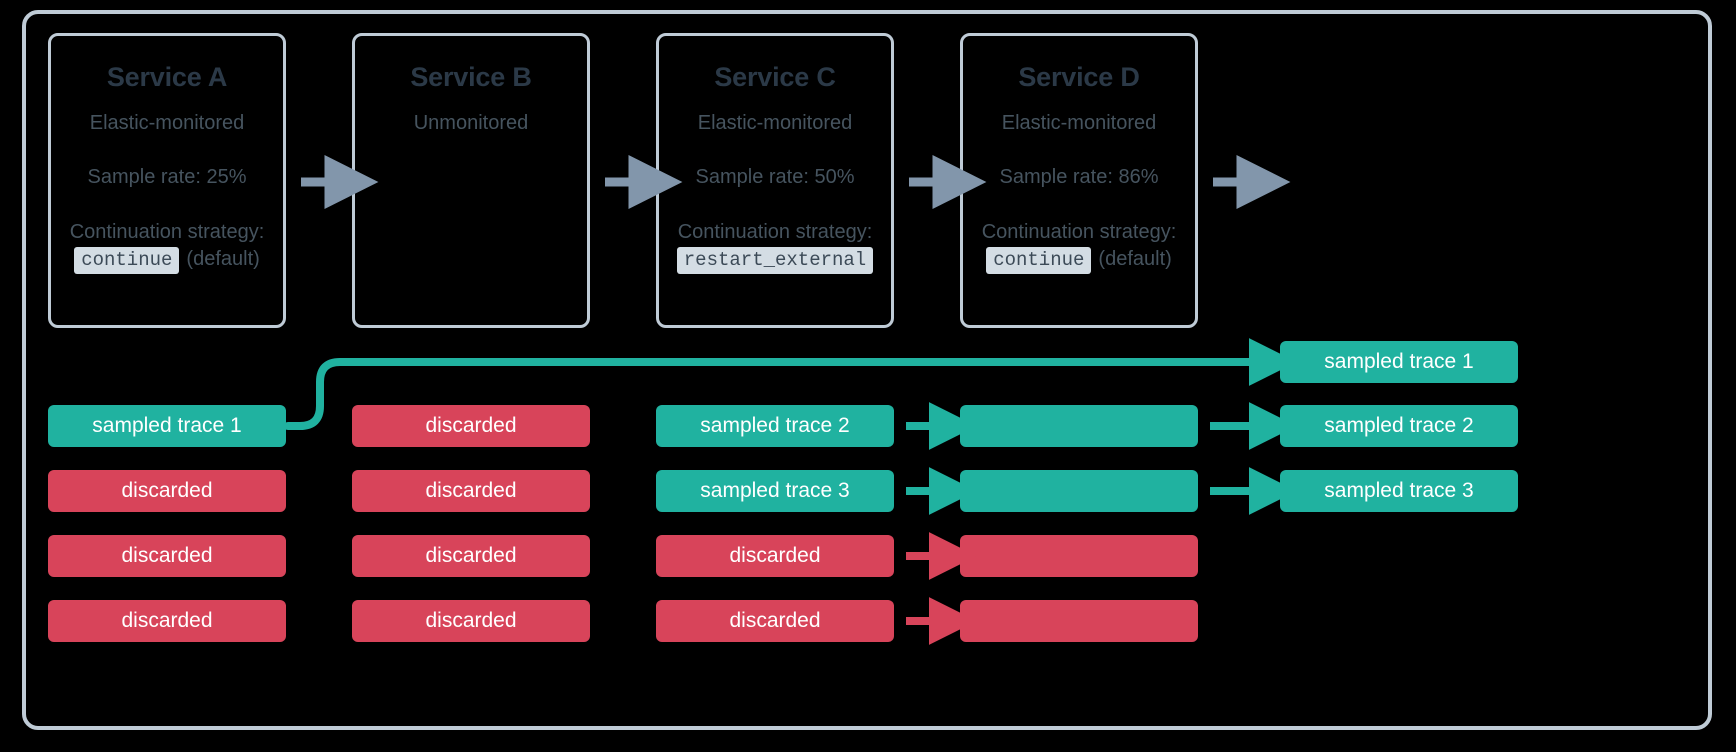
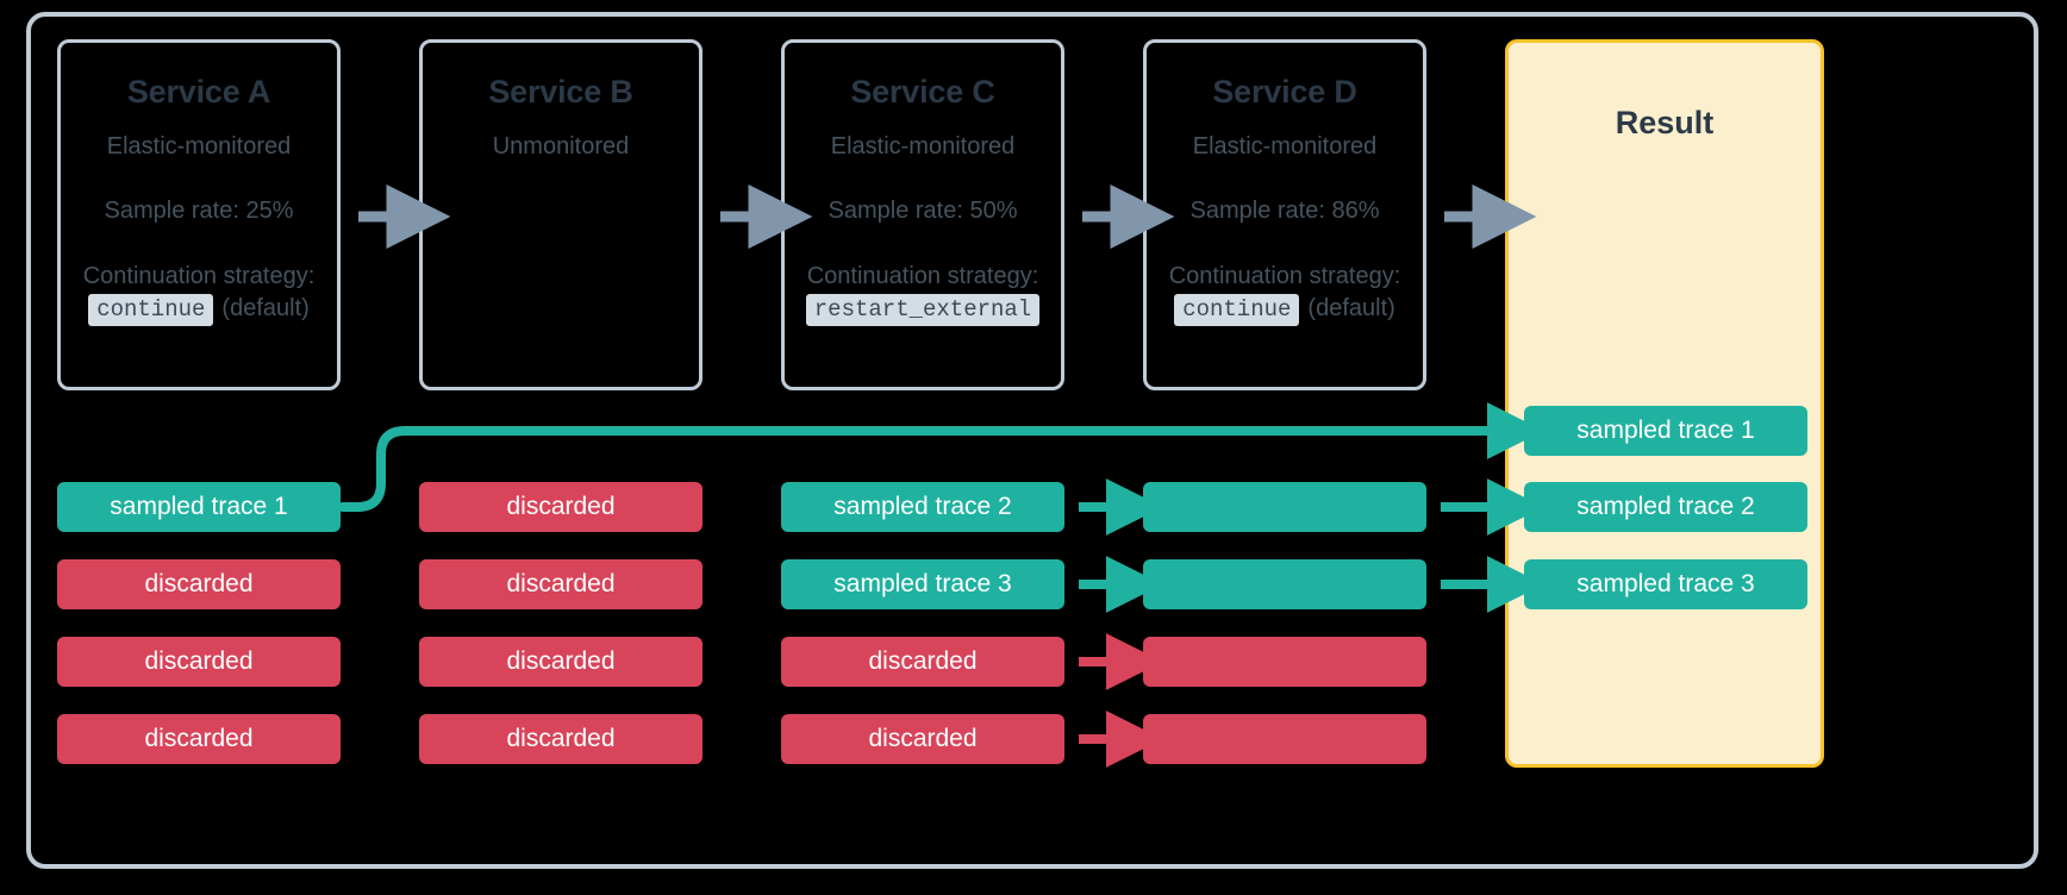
  Service A
  Elastic-monitored
  Sample rate: 25%
  Continuation strategy:
  continue
  (default)
  Service B
  Unmonitored
  Service C
  Elastic-monitored
  Sample rate: 50%
  Continuation strategy:
  restart_external
  Service D
  Elastic-monitored
  Sample rate: 86%
  Continuation strategy:
  continue
  (default)
+ Result
  sampled trace 1
  discarded
  discarded
  discarded
  discarded
  discarded
  discarded
  discarded
  sampled trace 2
  sampled trace 3
  discarded
  discarded
  sampled trace 1
  sampled trace 2
  sampled trace 3
